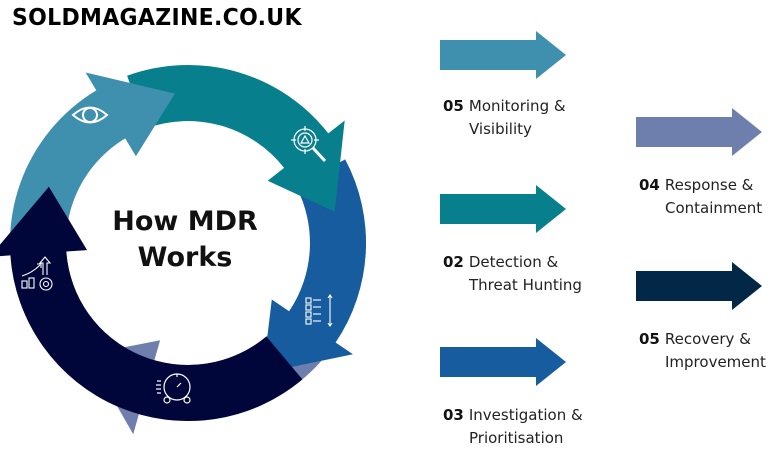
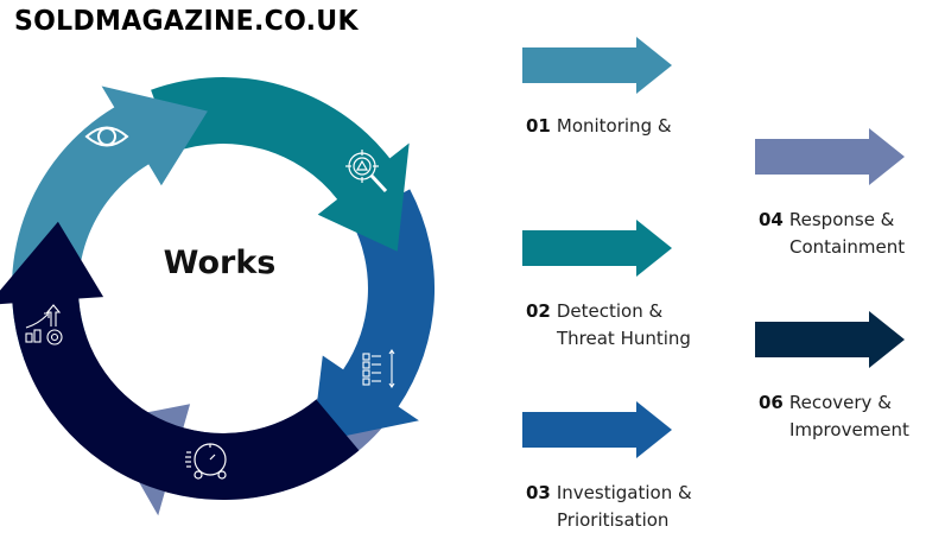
  SOLDMAGAZINE.CO.UK
- How MDR
  Works
- 05 Monitoring &
+ 01 Monitoring &
- Visibility
  02 Detection &
  Threat Hunting
  03 Investigation &
  Prioritisation
  04 Response &
  Containment
- 05 Recovery &
+ 06 Recovery &
  Improvement
